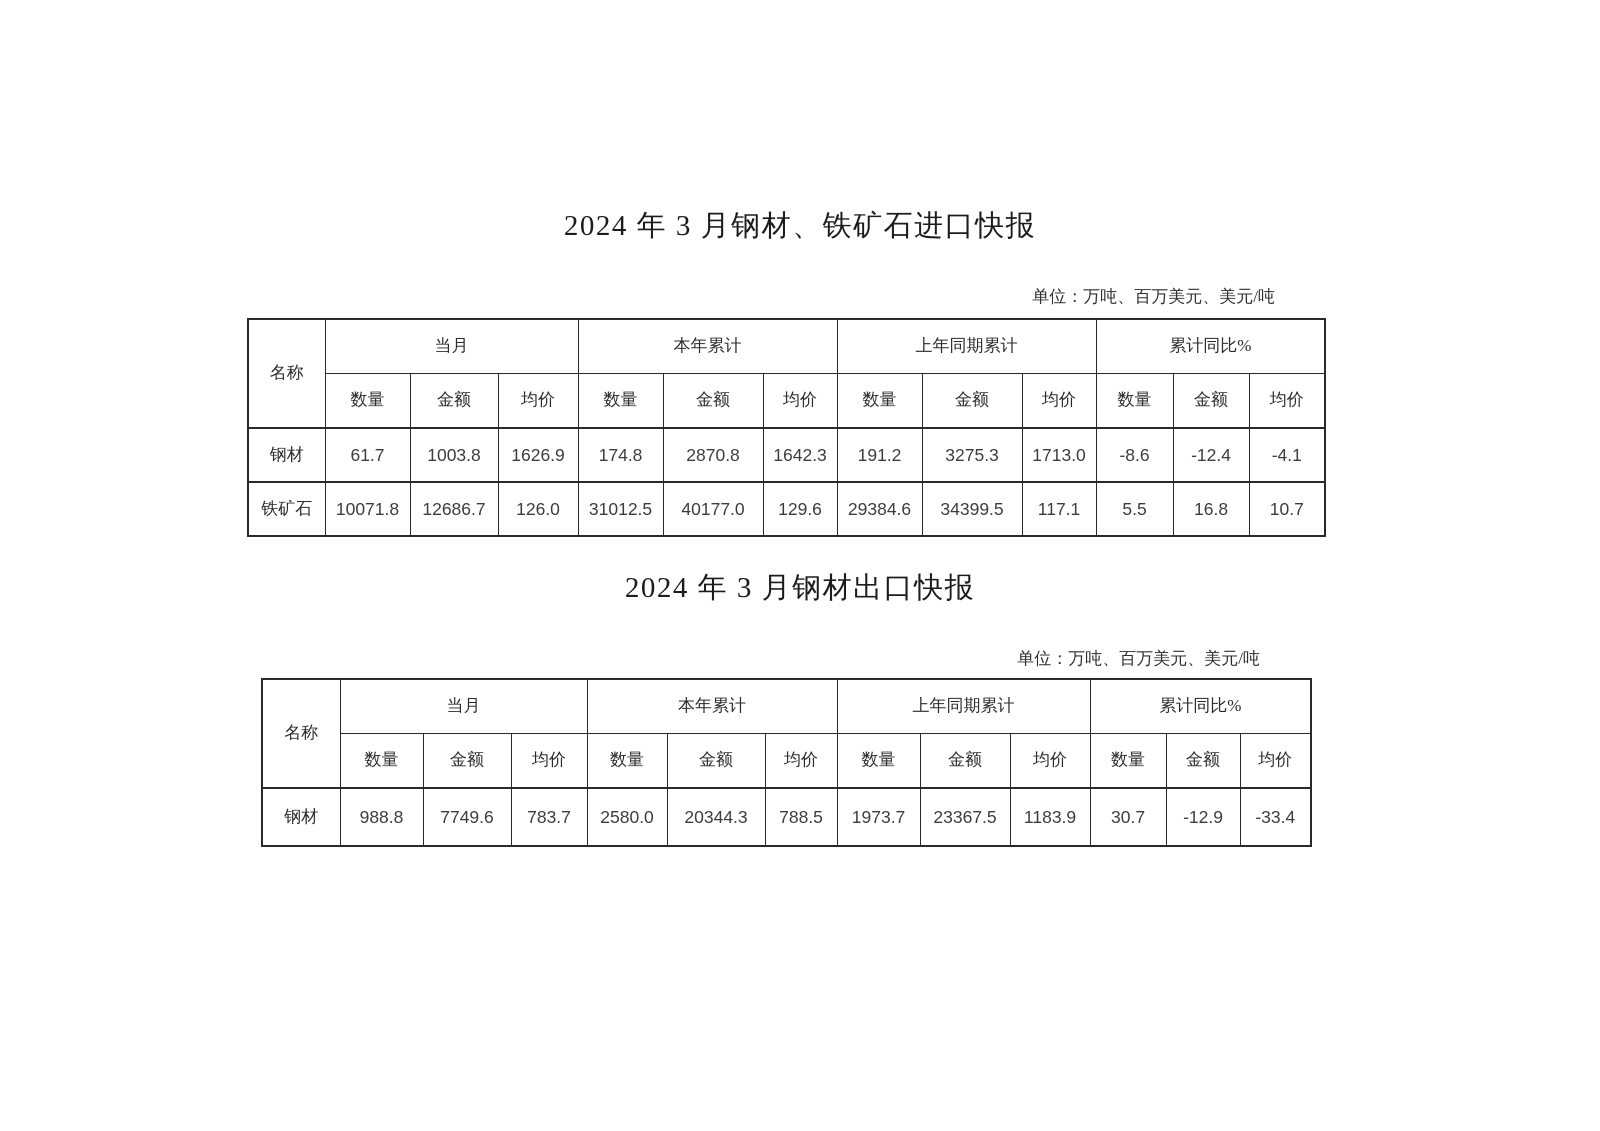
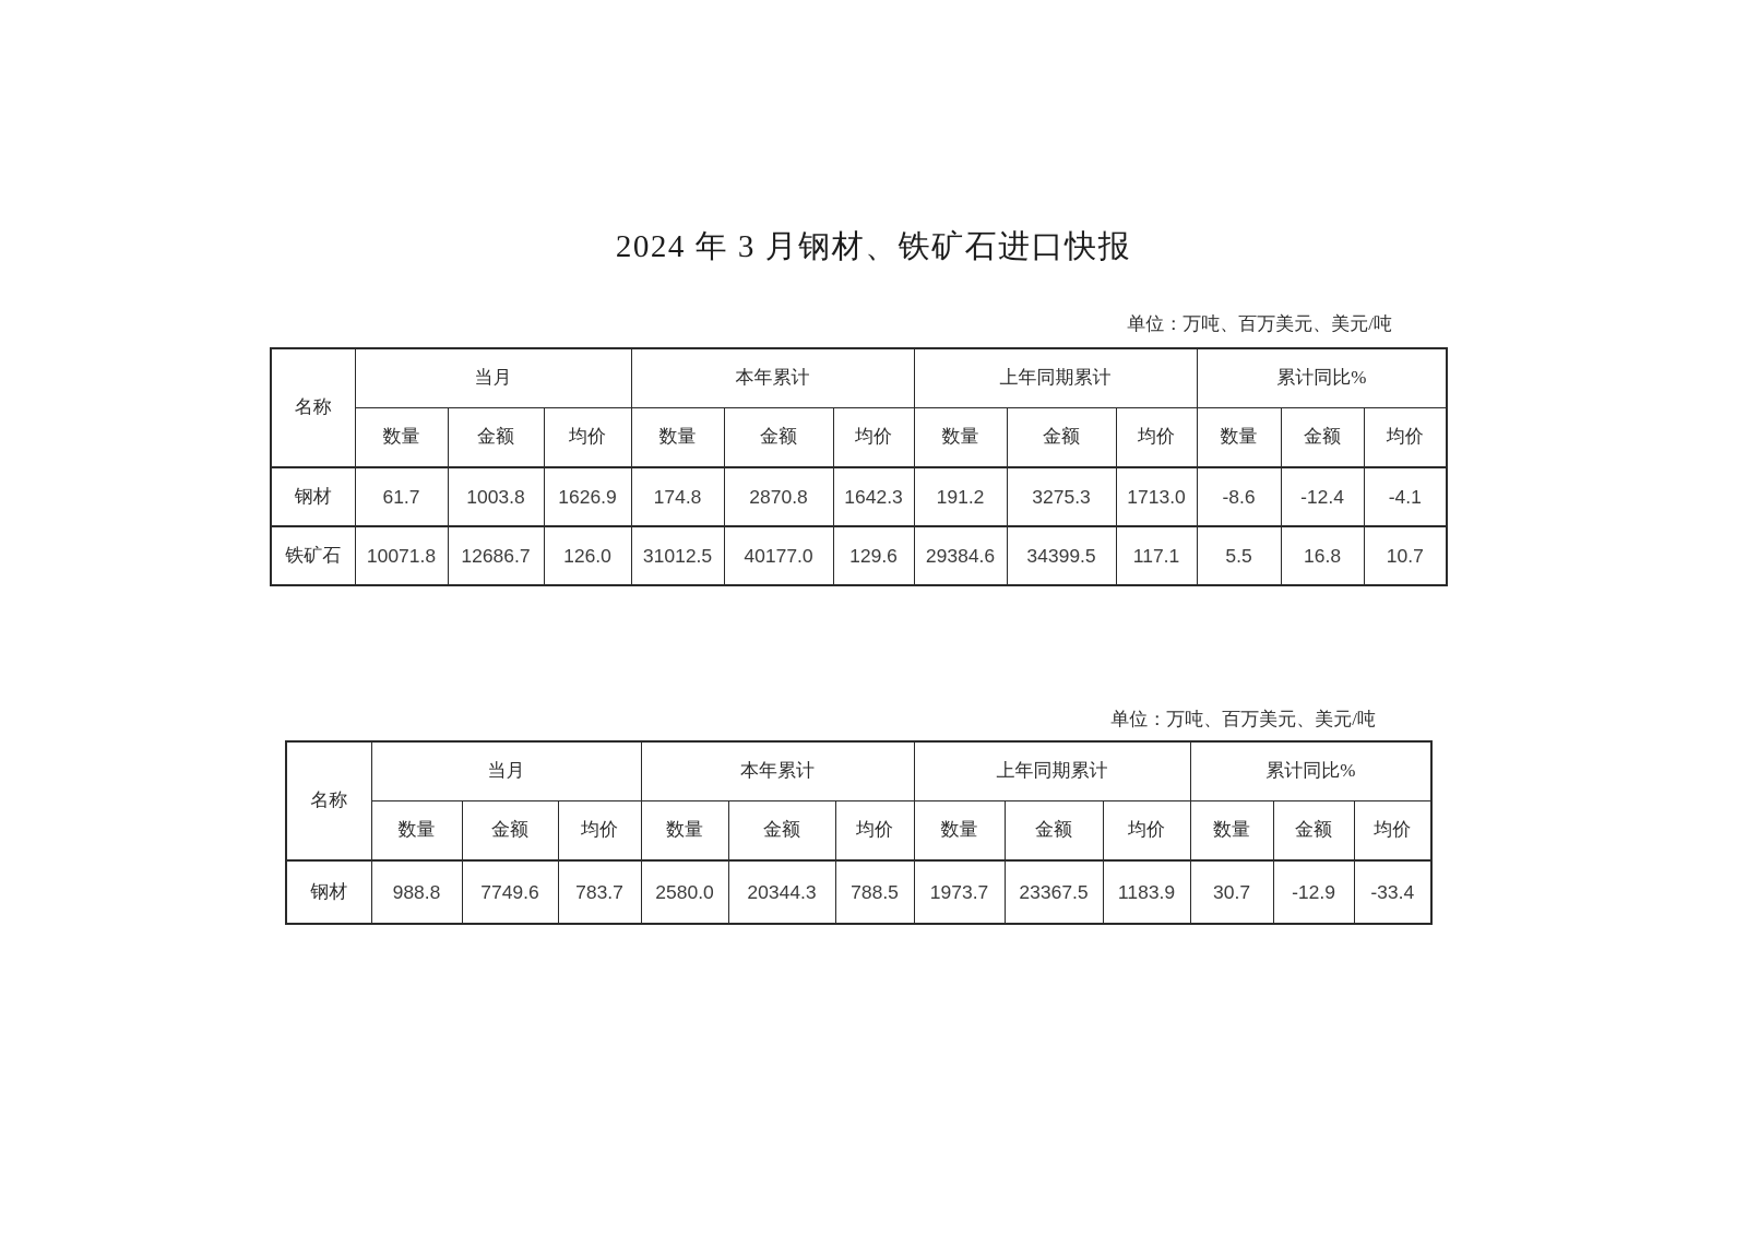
  2024 年 3 月钢材、铁矿石进口快报
  单位：万吨、百万美元、美元/吨
  名称	当月	本年累计	上年同期累计	累计同比%
  数量	金额	均价	数量	金额	均价	数量	金额	均价	数量	金额	均价
  钢材	61.7	1003.8	1626.9	174.8	2870.8	1642.3	191.2	3275.3	1713.0	-8.6	-12.4	-4.1
  铁矿石	10071.8	12686.7	126.0	31012.5	40177.0	129.6	29384.6	34399.5	117.1	5.5	16.8	10.7
- 2024 年 3 月钢材出口快报
  单位：万吨、百万美元、美元/吨
  名称	当月	本年累计	上年同期累计	累计同比%
  数量	金额	均价	数量	金额	均价	数量	金额	均价	数量	金额	均价
  钢材	988.8	7749.6	783.7	2580.0	20344.3	788.5	1973.7	23367.5	1183.9	30.7	-12.9	-33.4
